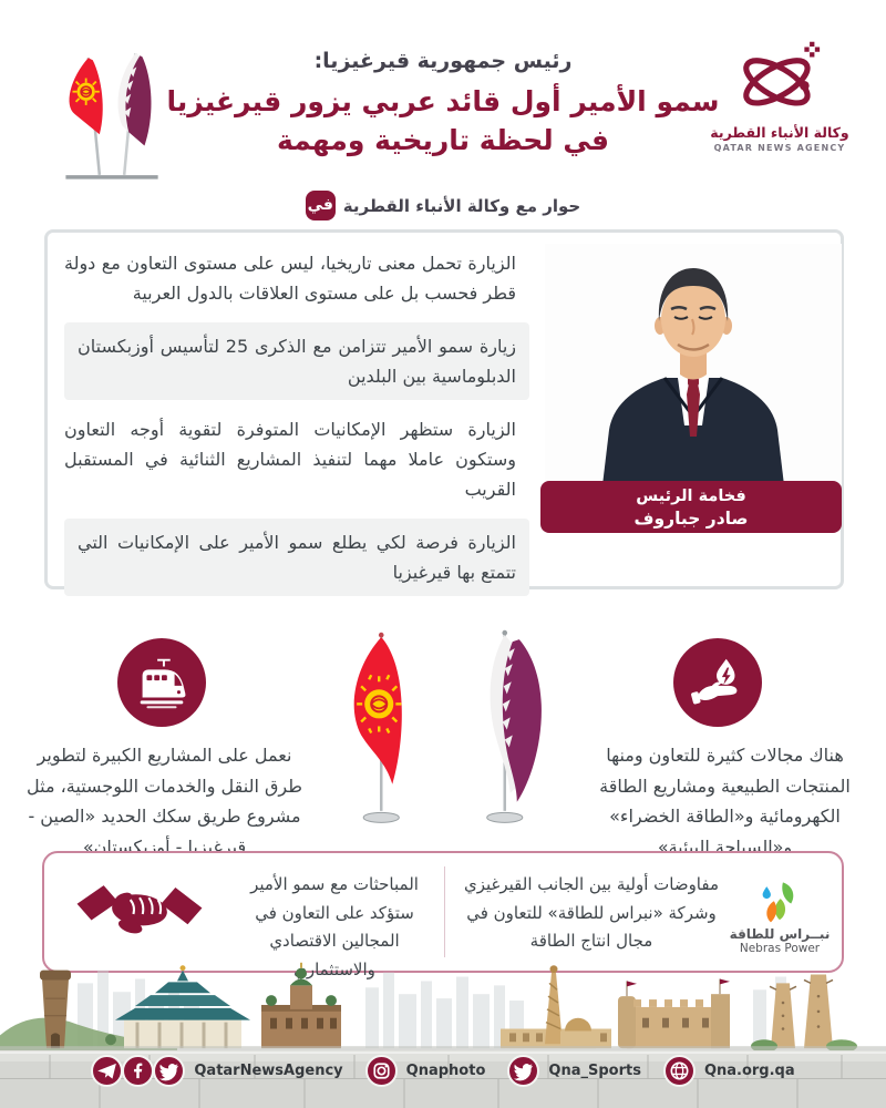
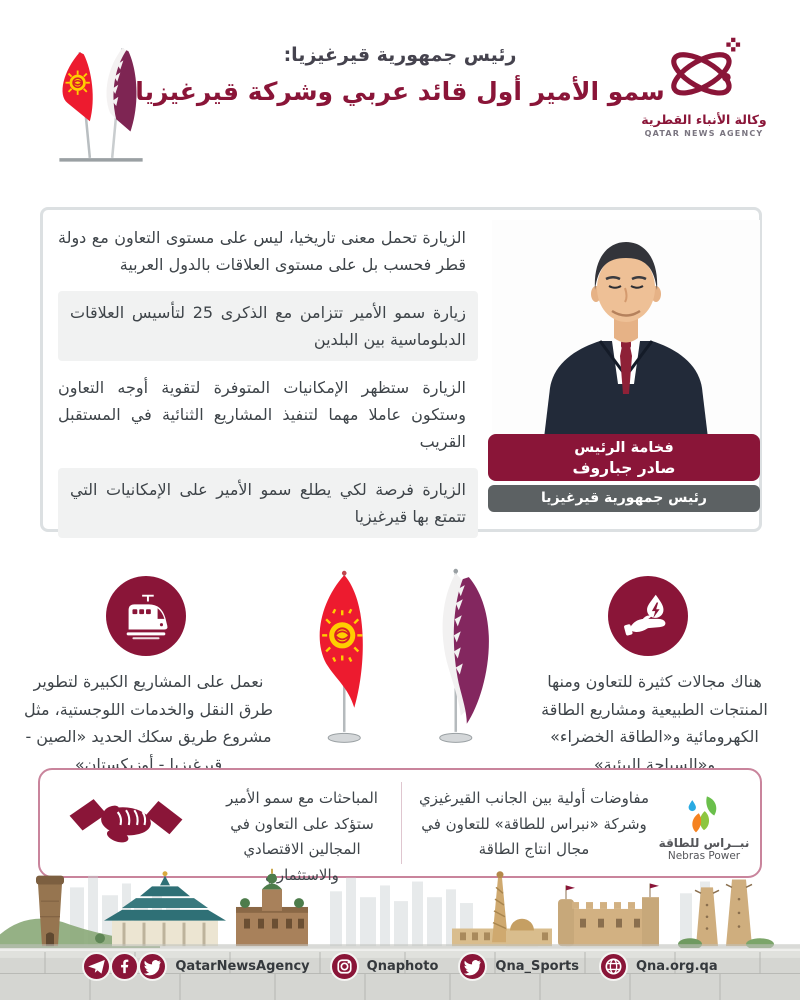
  وكالة الأنباء القطرية
  QATAR NEWS AGENCY
  رئيس جمهورية قيرغيزيا:
- سمو الأمير أول قائد عربي يزور قيرغيزيا
+ سمو الأمير أول قائد عربي وشركة قيرغيزيا
- في لحظة تاريخية ومهمة
- في
- حوار مع وكالة الأنباء القطرية
  الزيارة تحمل معنى تاريخيا، ليس على مستوى التعاون مع دولة قطر فحسب بل على مستوى العلاقات بالدول العربية
- زيارة سمو الأمير تتزامن مع الذكرى 25 لتأسيس أوزبكستان الدبلوماسية بين البلدين
+ زيارة سمو الأمير تتزامن مع الذكرى 25 لتأسيس العلاقات الدبلوماسية بين البلدين
  الزيارة ستظهر الإمكانيات المتوفرة لتقوية أوجه التعاون وستكون عاملا مهما لتنفيذ المشاريع الثنائية في المستقبل القريب
  الزيارة فرصة لكي يطلع سمو الأمير على الإمكانيات التي تتمتع بها قيرغيزيا
  فخامة الرئيس
  صادر جباروف
+ رئيس جمهورية قيرغيزيا
  نعمل على المشاريع الكبيرة لتطوير طرق النقل والخدمات اللوجستية، مثل مشروع طريق سكك الحديد «الصين - قيرغيزيا - أوزبكستان»
  هناك مجالات كثيرة للتعاون ومنها المنتجات الطبيعية ومشاريع الطاقة الكهرومائية و«الطاقة الخضراء» و«السياحة البيئية»
  المباحثات مع سمو الأمير ستؤكد على التعاون في المجالين الاقتصادي والاستثمار
  مفاوضات أولية بين الجانب القيرغيزي وشركة «نبراس للطاقة» للتعاون في مجال انتاج الطاقة
  نبــراس للطاقة
  Nebras Power
  QatarNewsAgency
  Qnaphoto
  Qna_Sports
  Qna.org.qa
